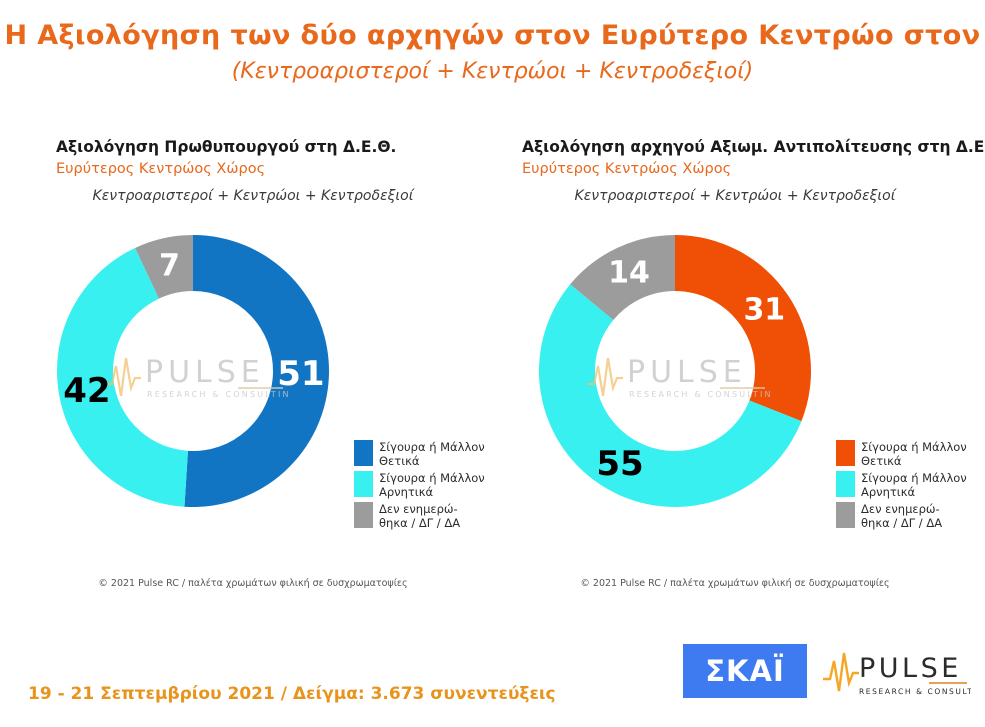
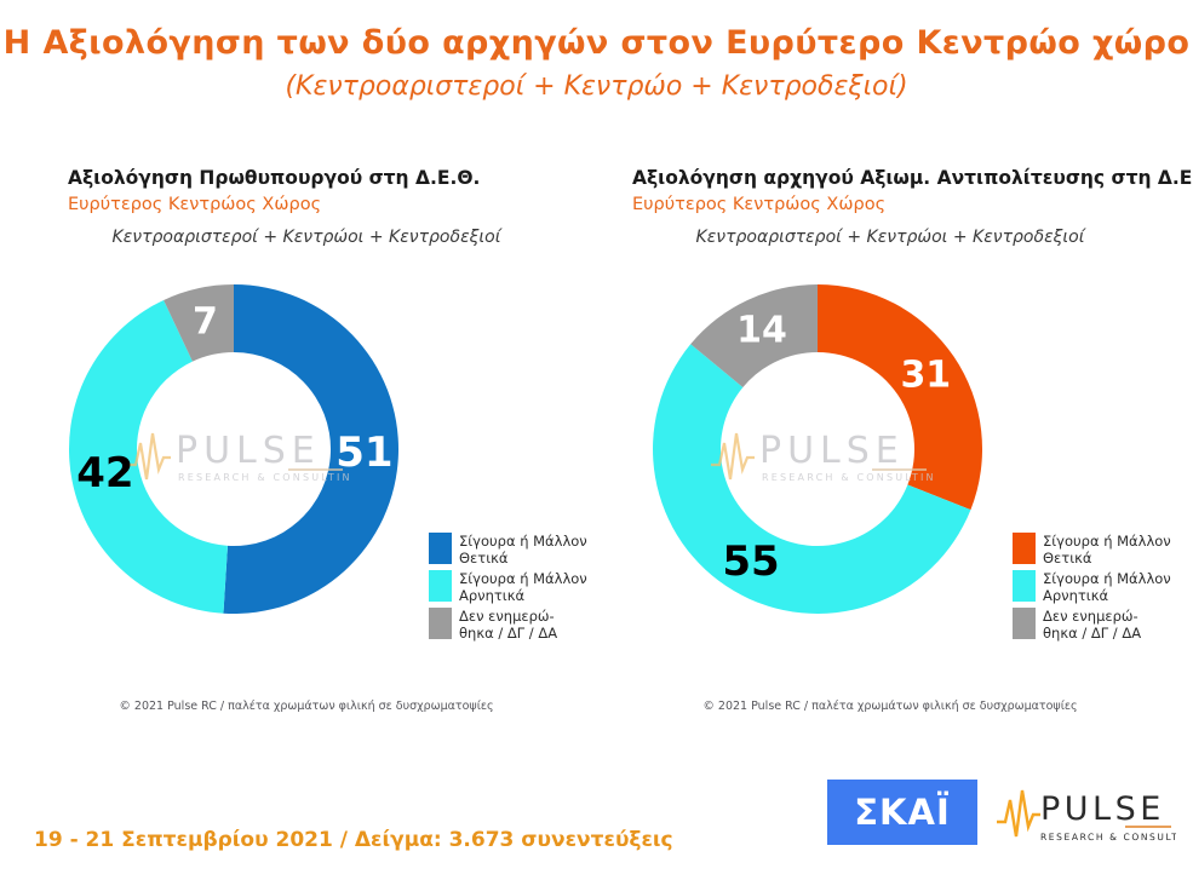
- Η Αξιολόγηση των δύο αρχηγών στον Ευρύτερο Κεντρώο στον
+ Η Αξιολόγηση των δύο αρχηγών στον Ευρύτερο Κεντρώο χώρο
- (Κεντροαριστεροί + Κεντρώοι + Κεντροδεξιοί)
+ (Κεντροαριστεροί + Κεντρώο + Κεντροδεξιοί)
  Αξιολόγηση Πρωθυπουργού στη Δ.Ε.Θ.
  Ευρύτερος Κεντρώος Χώρος
  Κεντροαριστεροί + Κεντρώοι + Κεντροδεξιοί
  PULSE
  RESEARCH & CONSULTIN
  51
  42
  7
  Σίγουρα ή Μάλλον
  Θετικά
  Σίγουρα ή Μάλλον
  Αρνητικά
  Δεν ενημερώ-
  θηκα / ΔΓ / ΔΑ
  © 2021 Pulse RC / παλέτα χρωμάτων φιλική σε δυσχρωματοψίες
  Αξιολόγηση αρχηγού Αξιωμ. Αντιπολίτευσης στη Δ.Ε
  Ευρύτερος Κεντρώος Χώρος
  Κεντροαριστεροί + Κεντρώοι + Κεντροδεξιοί
  PULSE
  RESEARCH & CONSULTIN
  31
  55
  14
  Σίγουρα ή Μάλλον
  Θετικά
  Σίγουρα ή Μάλλον
  Αρνητικά
  Δεν ενημερώ-
  θηκα / ΔΓ / ΔΑ
  © 2021 Pulse RC / παλέτα χρωμάτων φιλική σε δυσχρωματοψίες
  19 - 21 Σεπτεμβρίου 2021 / Δείγμα: 3.673 συνεντεύξεις
  ΣΚΑΪ
  PULSE
  RESEARCH & CONSULT
